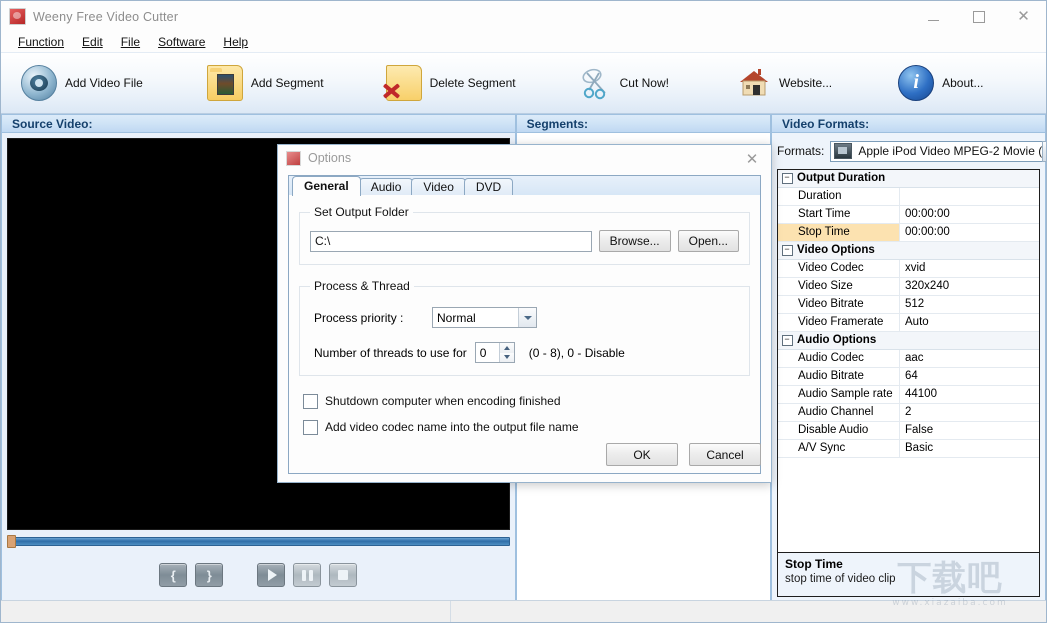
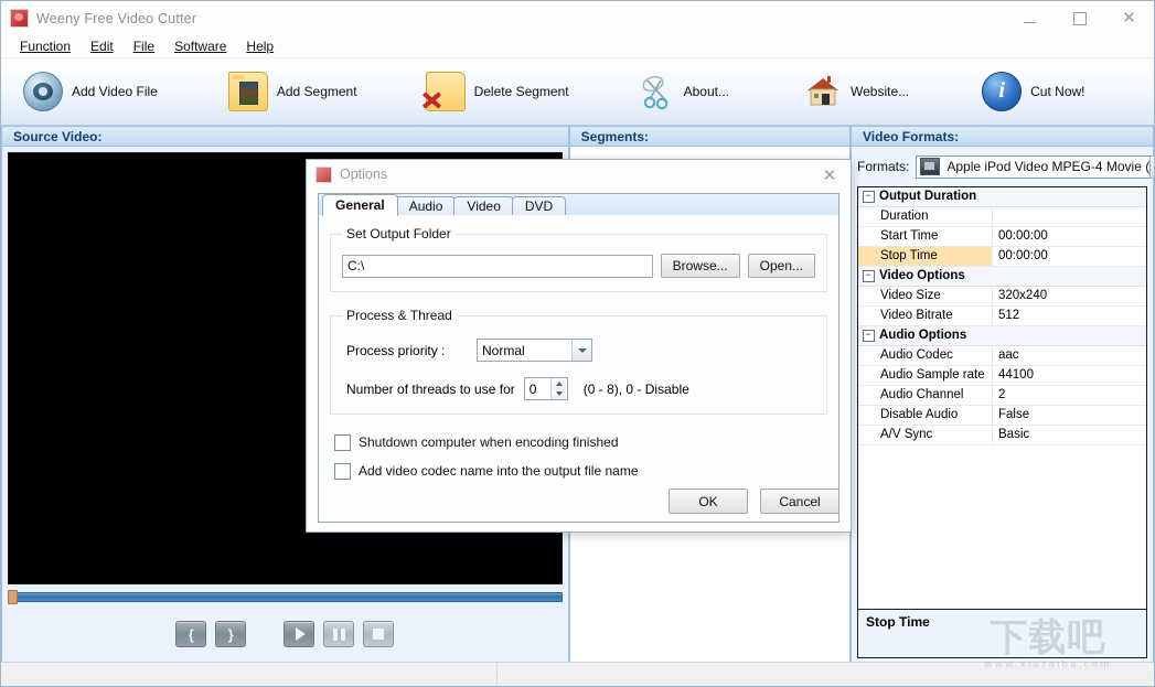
  Weeny Free Video Cutter
  ✕
  Function
  Edit
  File
  Software
  Help
  Add Video File
  Add Segment
  Delete Segment
- Cut Now!
+ About...
  Website...
  i
- About...
+ Cut Now!
  Source Video:
  {
  }
  Segments:
  Video Formats:
  Formats:
- Apple iPod Video MPEG-2 Movie (
+ Apple iPod Video MPEG-4 Movie (
  −
  Output Duration
  Duration
  Start Time
  00:00:00
  Stop Time
  00:00:00
  −
  Video Options
- Video Codec
- xvid
  Video Size
  320x240
  Video Bitrate
  512
- Video Framerate
- Auto
  −
  Audio Options
  Audio Codec
  aac
- Audio Bitrate
- 64
  Audio Sample rate
  44100
  Audio Channel
  2
  Disable Audio
  False
  A/V Sync
  Basic
  Stop Time
- stop time of video clip
  下载吧
  www.xiazaiba.com
  Options
  ✕
  General
  Audio
  Video
  DVD
  Set Output Folder
  C:\
  Browse...
  Open...
  Process & Thread
  Process priority :
  Normal
  Number of threads to use for
  0
  (0 - 8), 0 - Disable
  Shutdown computer when encoding finished
  Add video codec name into the output file name
  OK
  Cancel
